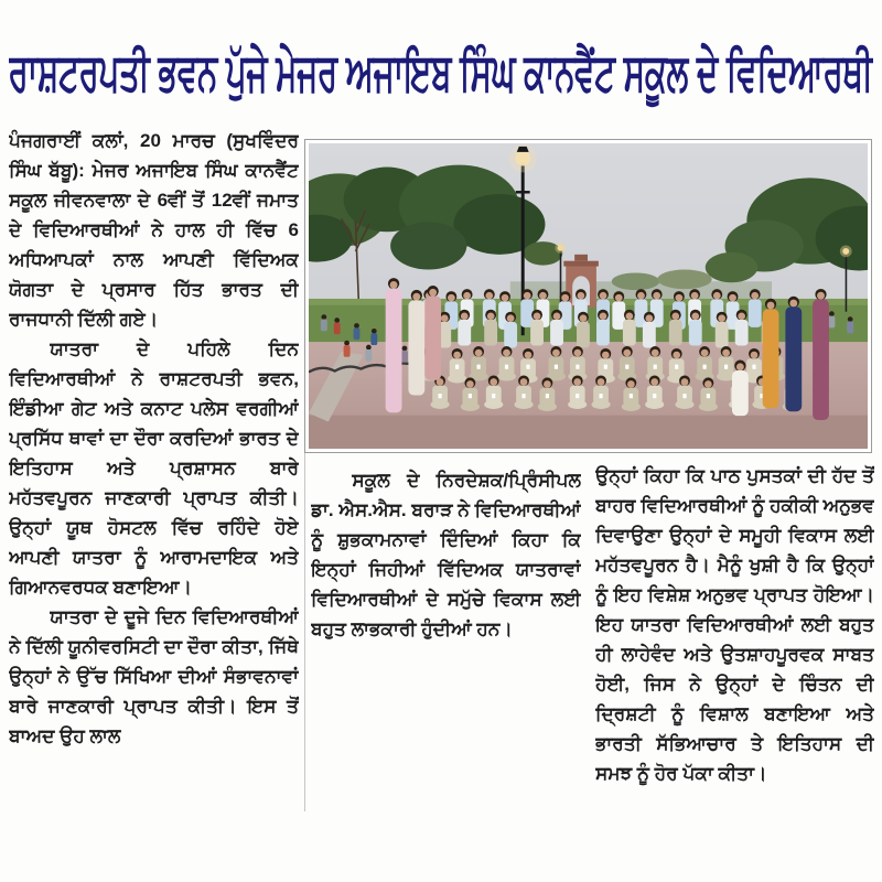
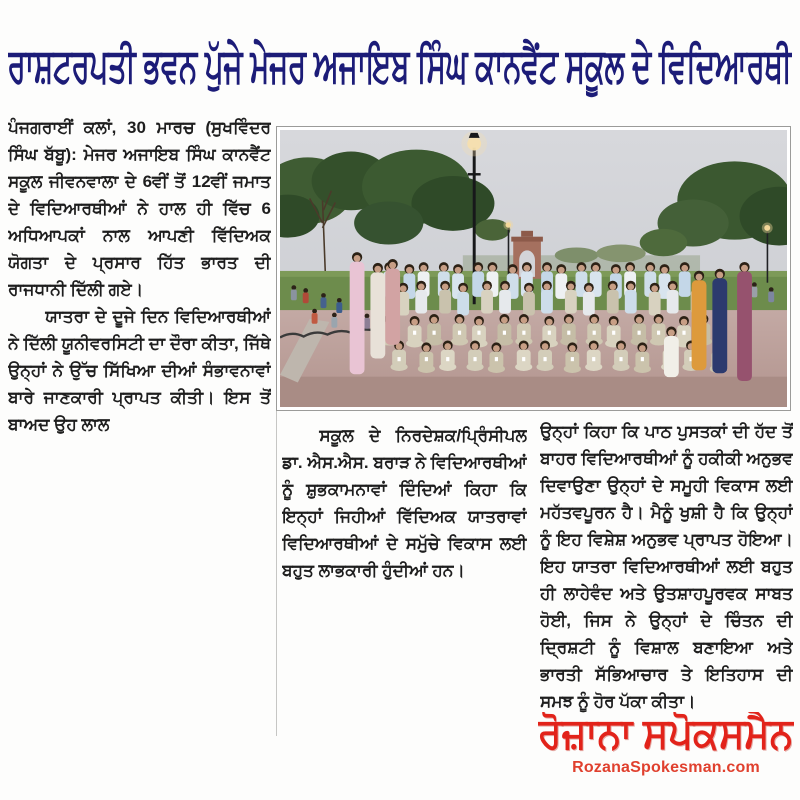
  ਰਾਸ਼ਟਰਪਤੀ ਭਵਨ ਪੁੱਜੇ ਮੇਜਰ ਅਜਾਇਬ ਸਿੰਘ ਕਾਨਵੈਂਟ ਸਕੂਲ ਦੇ ਵਿਦਿਆਰਥੀ
- ਪੰਜਗਰਾਈਂ ਕਲਾਂ, 20 ਮਾਰਚ (ਸੁਖਵਿੰਦਰ ਸਿੰਘ ਬੱਬੂ): ਮੇਜਰ ਅਜਾਇਬ ਸਿੰਘ ਕਾਨਵੈਂਟ ਸਕੂਲ ਜੀਵਨਵਾਲਾ ਦੇ 6ਵੀਂ ਤੋਂ 12ਵੀਂ ਜਮਾਤ ਦੇ ਵਿਦਿਆਰਥੀਆਂ ਨੇ ਹਾਲ ਹੀ ਵਿੱਚ 6 ਅਧਿਆਪਕਾਂ ਨਾਲ ਆਪਣੀ ਵਿੱਦਿਅਕ ਯੋਗਤਾ ਦੇ ਪ੍ਰਸਾਰ ਹਿੱਤ ਭਾਰਤ ਦੀ ਰਾਜਧਾਨੀ ਦਿੱਲੀ ਗਏ।
+ ਪੰਜਗਰਾਈਂ ਕਲਾਂ, 30 ਮਾਰਚ (ਸੁਖਵਿੰਦਰ ਸਿੰਘ ਬੱਬੂ): ਮੇਜਰ ਅਜਾਇਬ ਸਿੰਘ ਕਾਨਵੈਂਟ ਸਕੂਲ ਜੀਵਨਵਾਲਾ ਦੇ 6ਵੀਂ ਤੋਂ 12ਵੀਂ ਜਮਾਤ ਦੇ ਵਿਦਿਆਰਥੀਆਂ ਨੇ ਹਾਲ ਹੀ ਵਿੱਚ 6 ਅਧਿਆਪਕਾਂ ਨਾਲ ਆਪਣੀ ਵਿੱਦਿਅਕ ਯੋਗਤਾ ਦੇ ਪ੍ਰਸਾਰ ਹਿੱਤ ਭਾਰਤ ਦੀ ਰਾਜਧਾਨੀ ਦਿੱਲੀ ਗਏ।
- ਯਾਤਰਾ ਦੇ ਪਹਿਲੇ ਦਿਨ ਵਿਦਿਆਰਥੀਆਂ ਨੇ ਰਾਸ਼ਟਰਪਤੀ ਭਵਨ, ਇੰਡੀਆ ਗੇਟ ਅਤੇ ਕਨਾਟ ਪਲੇਸ ਵਰਗੀਆਂ ਪ੍ਰਸਿੱਧ ਥਾਵਾਂ ਦਾ ਦੌਰਾ ਕਰਦਿਆਂ ਭਾਰਤ ਦੇ ਇਤਿਹਾਸ ਅਤੇ ਪ੍ਰਸ਼ਾਸਨ ਬਾਰੇ ਮਹੱਤਵਪੂਰਨ ਜਾਣਕਾਰੀ ਪ੍ਰਾਪਤ ਕੀਤੀ। ਉਨ੍ਹਾਂ ਯੂਥ ਹੋਸਟਲ ਵਿੱਚ ਰਹਿੰਦੇ ਹੋਏ ਆਪਣੀ ਯਾਤਰਾ ਨੂੰ ਆਰਾਮਦਾਇਕ ਅਤੇ ਗਿਆਨਵਰਧਕ ਬਣਾਇਆ।
  ਯਾਤਰਾ ਦੇ ਦੂਜੇ ਦਿਨ ਵਿਦਿਆਰਥੀਆਂ ਨੇ ਦਿੱਲੀ ਯੂਨੀਵਰਸਿਟੀ ਦਾ ਦੌਰਾ ਕੀਤਾ, ਜਿੱਥੇ ਉਨ੍ਹਾਂ ਨੇ ਉੱਚ ਸਿੱਖਿਆ ਦੀਆਂ ਸੰਭਾਵਨਾਵਾਂ ਬਾਰੇ ਜਾਣਕਾਰੀ ਪ੍ਰਾਪਤ ਕੀਤੀ। ਇਸ ਤੋਂ ਬਾਅਦ ਉਹ ਲਾਲ
  ਸਕੂਲ ਦੇ ਨਿਰਦੇਸ਼ਕ/ਪ੍ਰਿੰਸੀਪਲ ਡਾ. ਐਸ.ਐਸ. ਬਰਾੜ ਨੇ ਵਿਦਿਆਰਥੀਆਂ ਨੂੰ ਸ਼ੁਭਕਾਮਨਾਵਾਂ ਦਿੰਦਿਆਂ ਕਿਹਾ ਕਿ ਇਨ੍ਹਾਂ ਜਿਹੀਆਂ ਵਿੱਦਿਅਕ ਯਾਤਰਾਵਾਂ ਵਿਦਿਆਰਥੀਆਂ ਦੇ ਸਮੁੱਚੇ ਵਿਕਾਸ ਲਈ ਬਹੁਤ ਲਾਭਕਾਰੀ ਹੁੰਦੀਆਂ ਹਨ।
  ਉਨ੍ਹਾਂ ਕਿਹਾ ਕਿ ਪਾਠ ਪੁਸਤਕਾਂ ਦੀ ਹੱਦ ਤੋਂ ਬਾਹਰ ਵਿਦਿਆਰਥੀਆਂ ਨੂੰ ਹਕੀਕੀ ਅਨੁਭਵ ਦਿਵਾਉਣਾ ਉਨ੍ਹਾਂ ਦੇ ਸਮੂਹੀ ਵਿਕਾਸ ਲਈ ਮਹੱਤਵਪੂਰਨ ਹੈ। ਮੈਨੂੰ ਖੁਸ਼ੀ ਹੈ ਕਿ ਉਨ੍ਹਾਂ ਨੂੰ ਇਹ ਵਿਸ਼ੇਸ਼ ਅਨੁਭਵ ਪ੍ਰਾਪਤ ਹੋਇਆ। ਇਹ ਯਾਤਰਾ ਵਿਦਿਆਰਥੀਆਂ ਲਈ ਬਹੁਤ ਹੀ ਲਾਹੇਵੰਦ ਅਤੇ ਉਤਸ਼ਾਹਪੂਰਵਕ ਸਾਬਤ ਹੋਈ, ਜਿਸ ਨੇ ਉਨ੍ਹਾਂ ਦੇ ਚਿੰਤਨ ਦੀ ਦ੍ਰਿਸ਼ਟੀ ਨੂੰ ਵਿਸ਼ਾਲ ਬਣਾਇਆ ਅਤੇ ਭਾਰਤੀ ਸੱਭਿਆਚਾਰ ਤੇ ਇਤਿਹਾਸ ਦੀ ਸਮਝ ਨੂੰ ਹੋਰ ਪੱਕਾ ਕੀਤਾ।
+ ਰੋਜ਼ਾਨਾ ਸਪੋਕਸਮੈਨ
+ RozanaSpokesman.com
